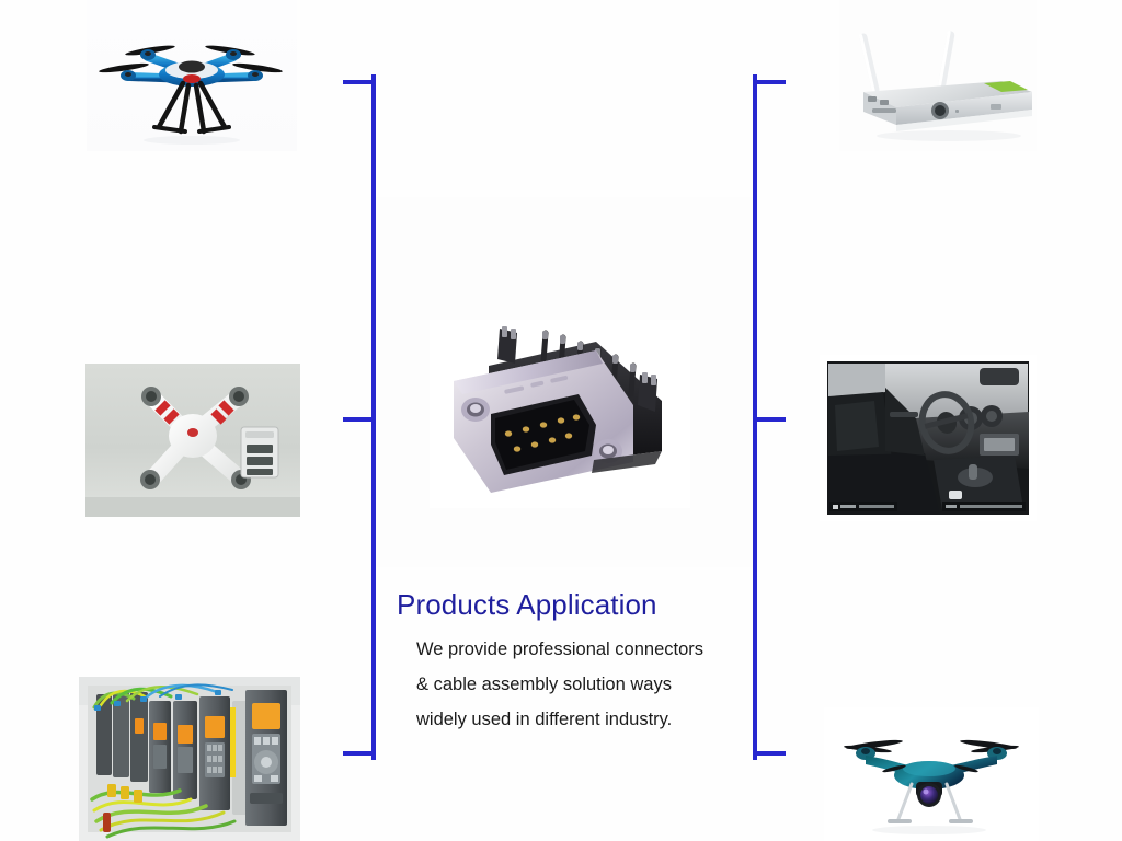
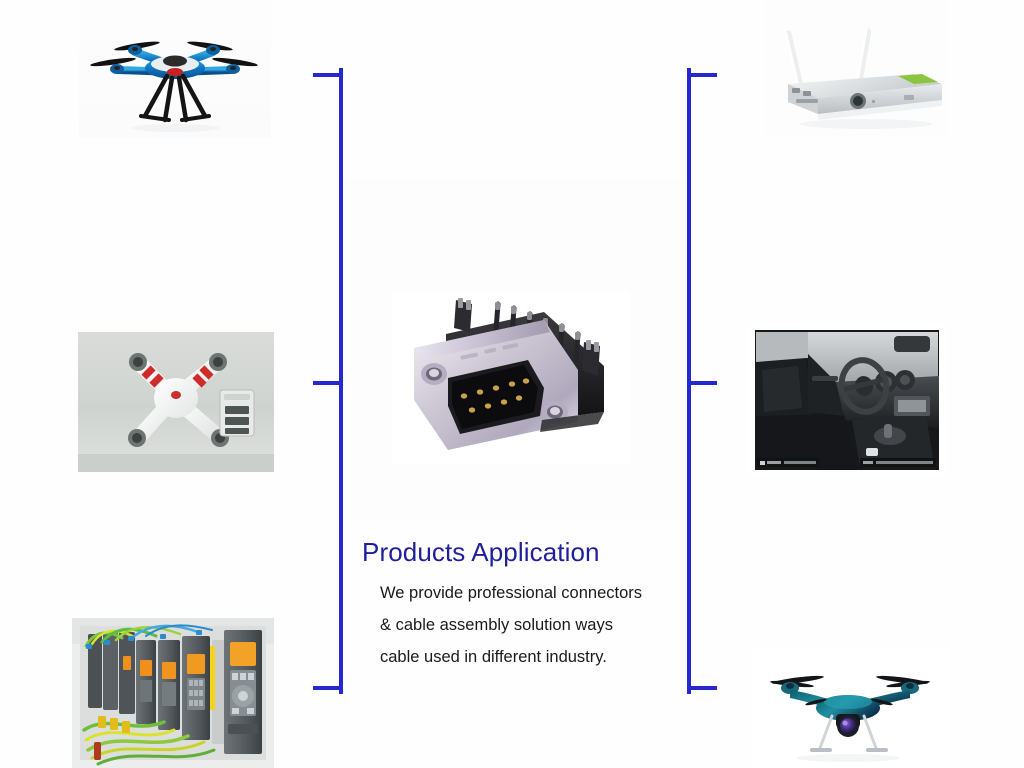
  Products Application
- We provide professional connectors & cable assembly solution ways widely used in different industry.
+ We provide professional connectors & cable assembly solution ways cable used in different industry.
